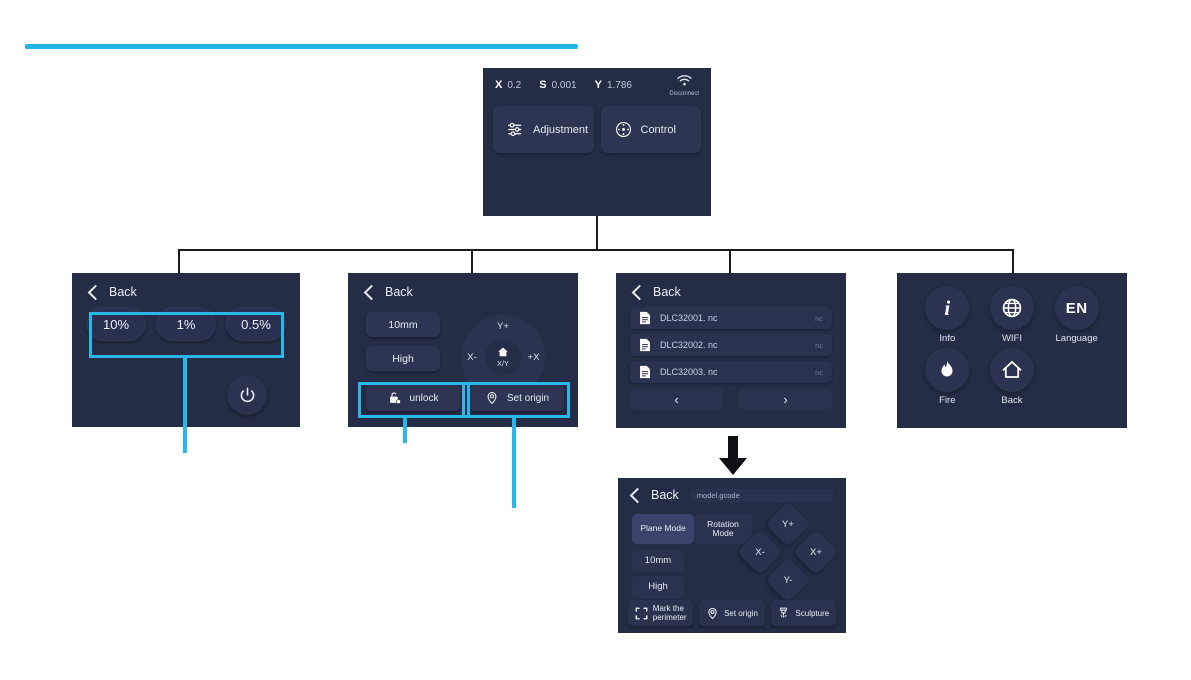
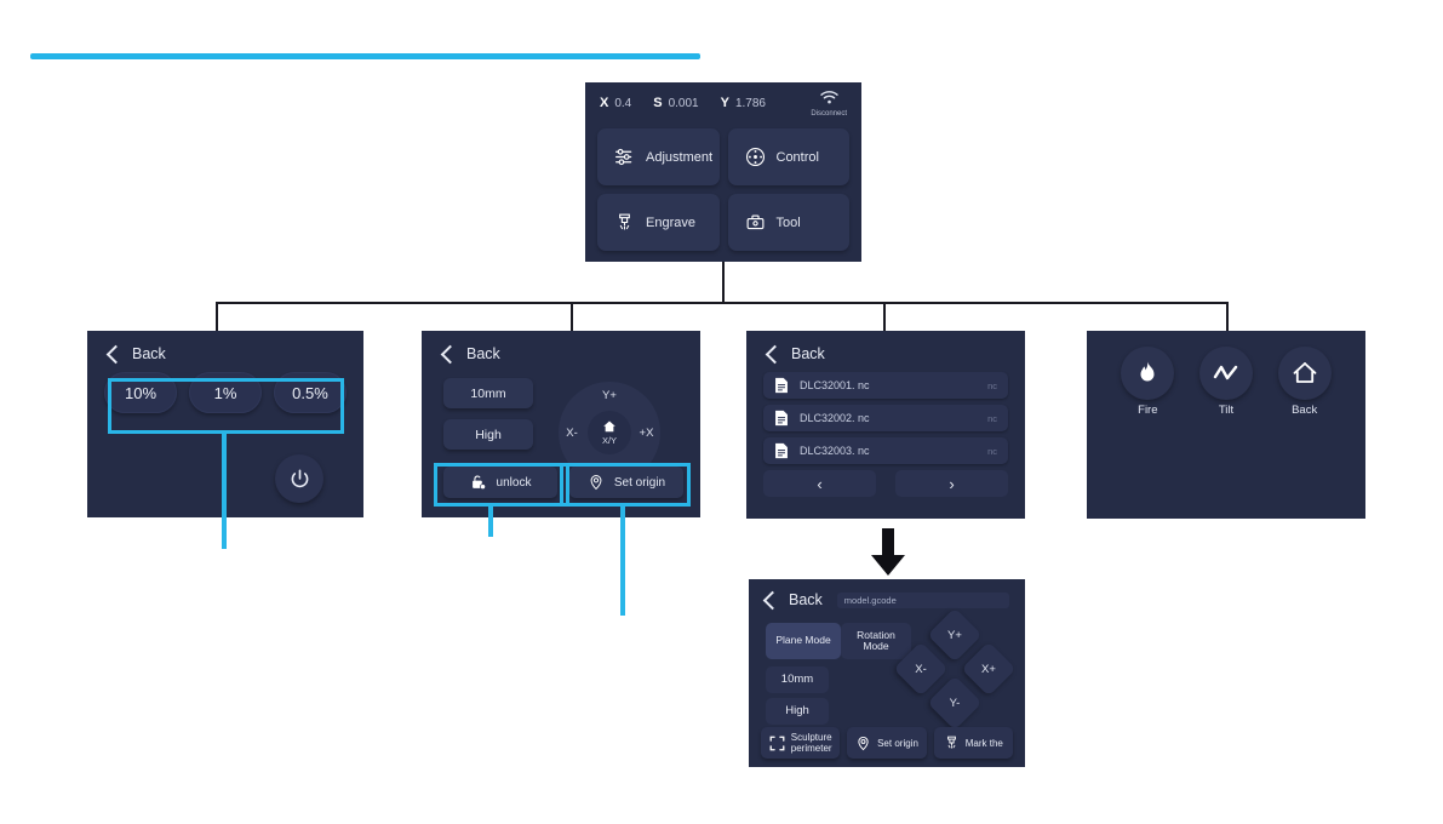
  X
- 0.2
+ 0.4
  S
  0.001
  Y
  1.786
  Adjustment
  Control
+ Engrave
+ Tool
  Back
  10%
  1%
  0.5%
  Back
  10mm
  High
  Y+
  X-
  +X
  X/Y
  unlock
  Set origin
  Back
  DLC32001. nc
  nc
  DLC32002. nc
  nc
  DLC32003. nc
  nc
  ‹
  ›
- i
- Info
- WIFI
- EN
- Language
  Fire
+ Tilt
  Back
  Back
  model.gcode
  Plane Mode
  Rotation
  Mode
  10mm
  High
  Y+
  X-
  X+
  Y-
- Mark the
+ Sculpture
  perimeter
  Set origin
- Sculpture
+ Mark the
